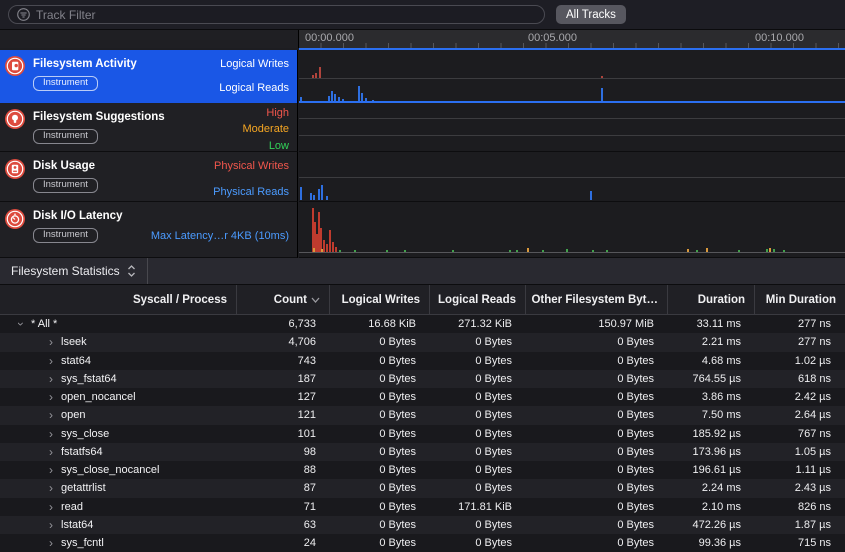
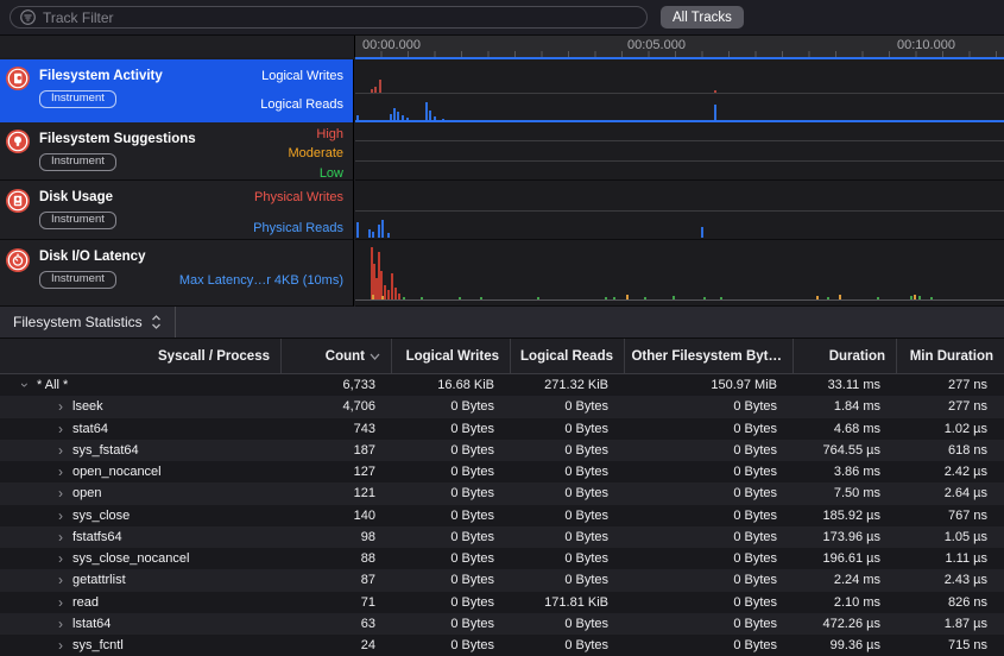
  Track Filter
  All Tracks
  00:00.000
  00:05.000
  00:10.000
  Filesystem Activity
  Instrument
  Logical Writes
  Logical Reads
  Filesystem Suggestions
  Instrument
  High
  Moderate
  Low
  Disk Usage
  Instrument
  Physical Writes
  Physical Reads
  Disk I/O Latency
  Instrument
  Max Latency…r 4KB (10ms)
  Filesystem Statistics
  Syscall / Process
  Count
  Logical Writes
  Logical Reads
  Other Filesystem Byt…
  Duration
  Min Duration
  * All *
  6,733
  16.68 KiB
  271.32 KiB
  150.97 MiB
  33.11 ms
  277 ns
  lseek
  4,706
  0 Bytes
  0 Bytes
  0 Bytes
- 2.21 ms
+ 1.84 ms
  277 ns
  stat64
  743
  0 Bytes
  0 Bytes
  0 Bytes
  4.68 ms
  1.02 µs
  sys_fstat64
  187
  0 Bytes
  0 Bytes
  0 Bytes
  764.55 µs
  618 ns
  open_nocancel
  127
  0 Bytes
  0 Bytes
  0 Bytes
  3.86 ms
  2.42 µs
  open
  121
  0 Bytes
  0 Bytes
  0 Bytes
  7.50 ms
  2.64 µs
  sys_close
- 101
+ 140
  0 Bytes
  0 Bytes
  0 Bytes
  185.92 µs
  767 ns
  fstatfs64
  98
  0 Bytes
  0 Bytes
  0 Bytes
  173.96 µs
  1.05 µs
  sys_close_nocancel
  88
  0 Bytes
  0 Bytes
  0 Bytes
  196.61 µs
  1.11 µs
  getattrlist
  87
  0 Bytes
  0 Bytes
  0 Bytes
  2.24 ms
  2.43 µs
  read
  71
  0 Bytes
  171.81 KiB
  0 Bytes
  2.10 ms
  826 ns
  lstat64
  63
  0 Bytes
  0 Bytes
  0 Bytes
  472.26 µs
  1.87 µs
  sys_fcntl
  24
  0 Bytes
  0 Bytes
  0 Bytes
  99.36 µs
  715 ns
